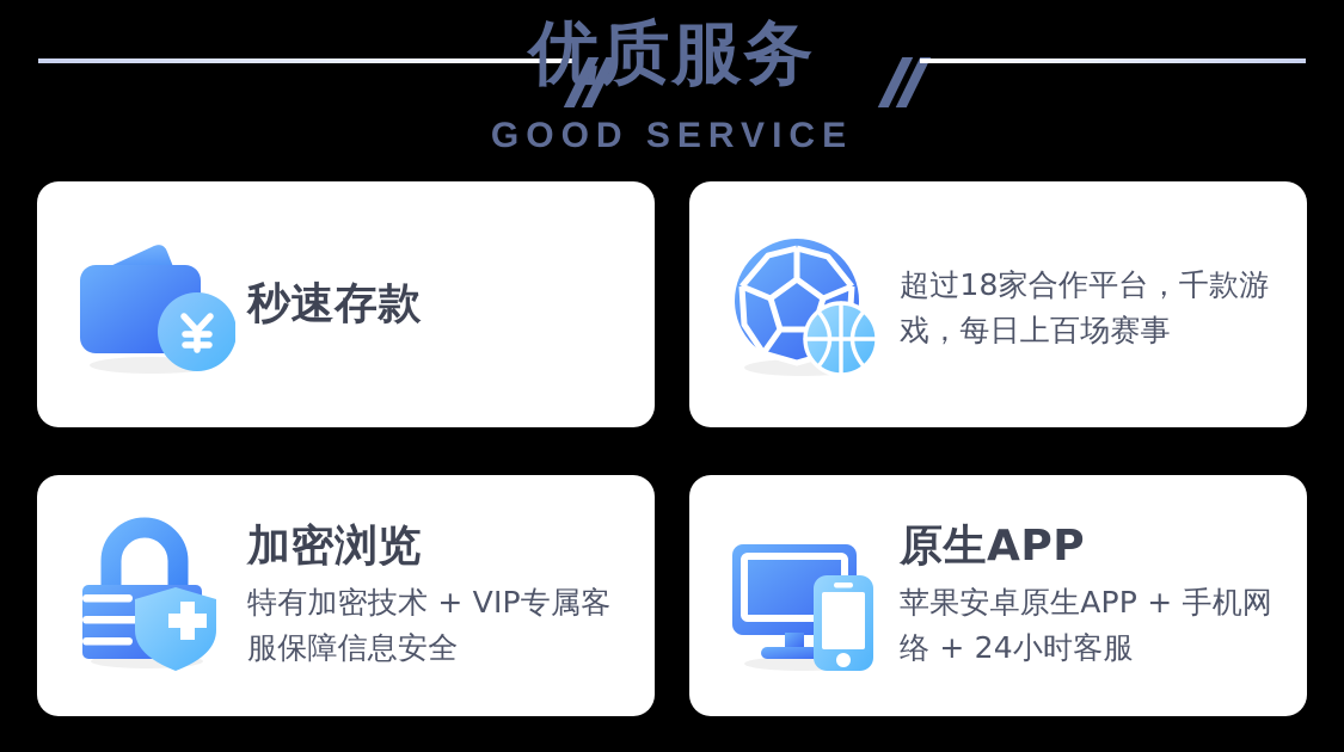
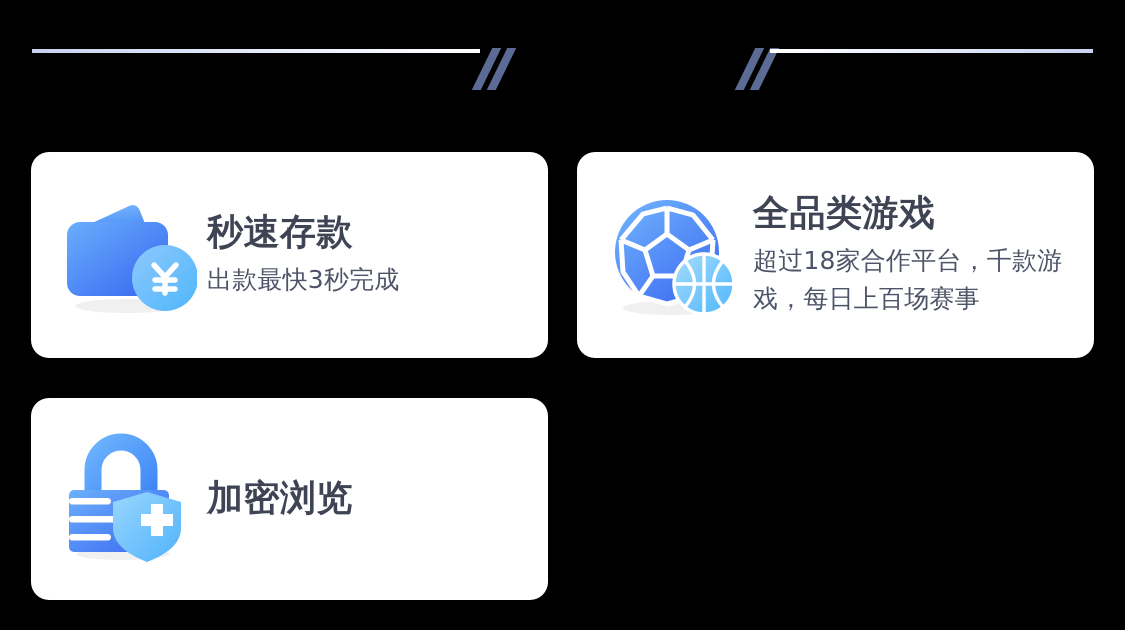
- 优质服务
- GOOD SERVICE
  秒速存款
+ 出款最快3秒完成
+ 全品类游戏
  超过18家合作平台，千款游戏，每日上百场赛事
  加密浏览
- 特有加密技术 + VIP专属客服保障信息安全
- 原生APP
- 苹果安卓原生APP + 手机网络 + 24小时客服
